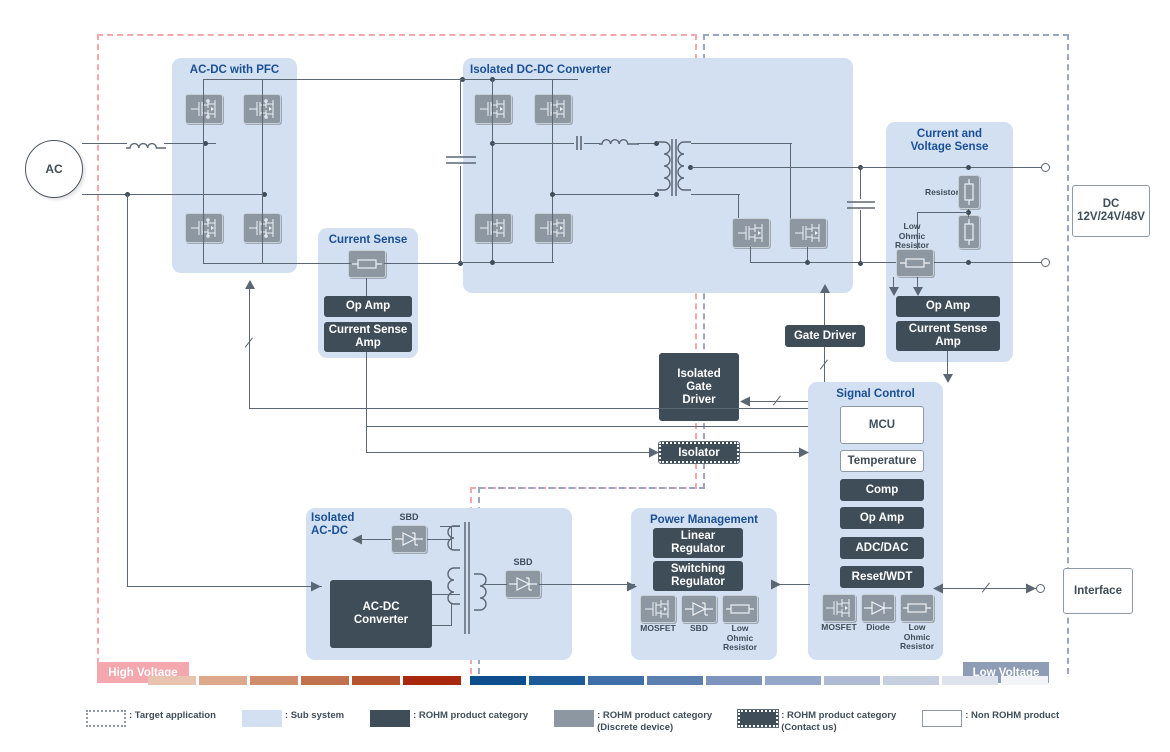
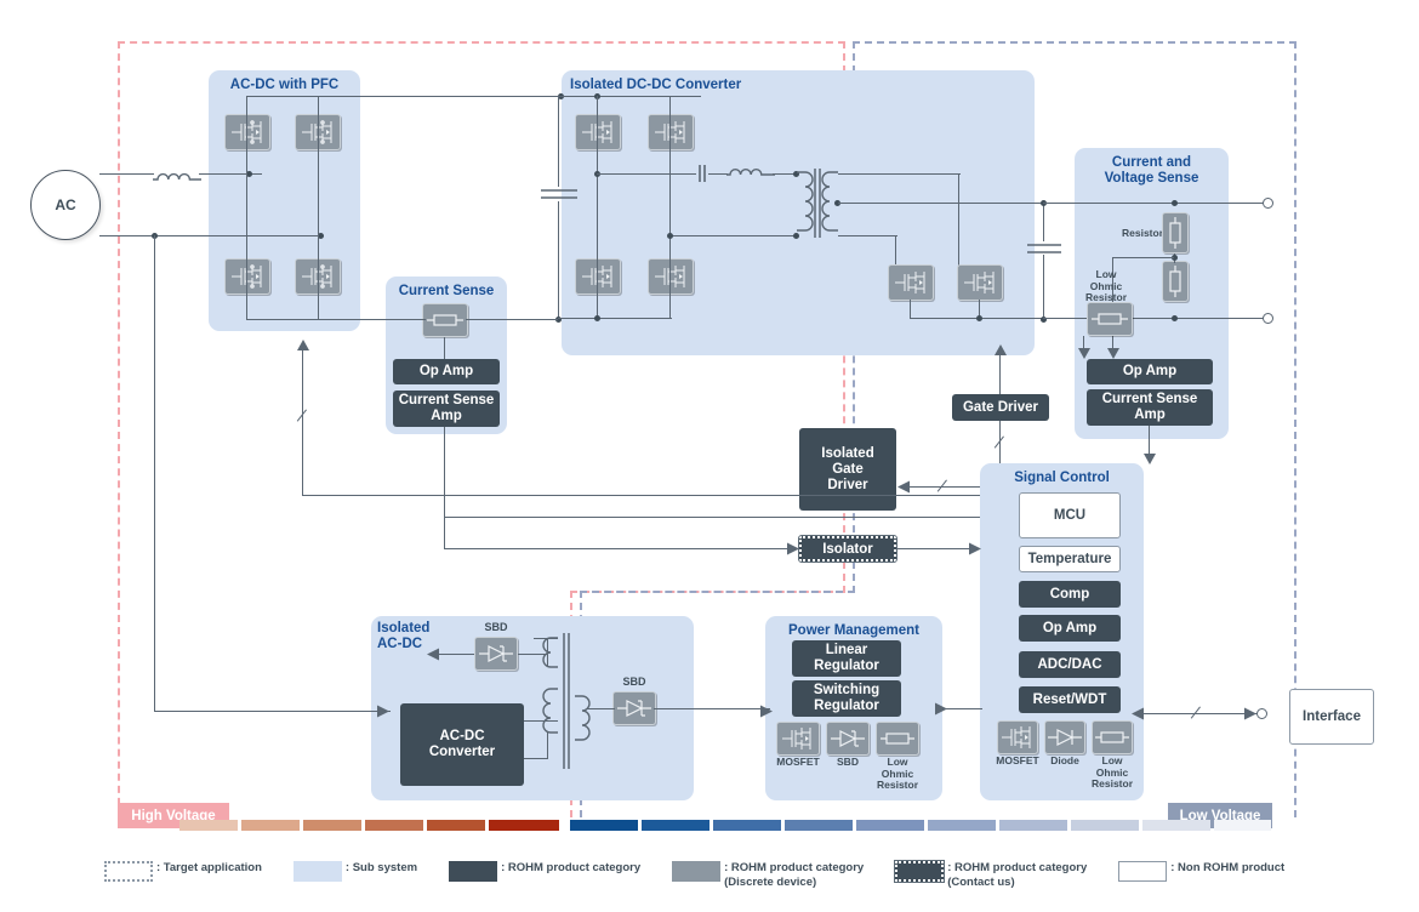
  AC-DC with PFC
  Isolated DC-DC Converter
  Current Sense
  Current and
  Voltage Sense
  Signal Control
  Power Management
  Isolated
  AC-DC
  AC
  Op Amp
  Current Sense
  Amp
  Resisto
  Low
  Ohmic
  Resistor
  Op Amp
  Current Sense
  Amp
- DC
- 12V/24V/48V
  Gate Driver
  Isolated
  Gate
  Driver
  Isolator
  MCU
  Temperature
  Comp
  Op Amp
  ADC/DAC
  Reset/WDT
  MOSFET
  Diode
  Low
  Ohmic
  Resistor
  Interface
  Linear
  Regulator
  Switching
  Regulator
  MOSFET
  SBD
  Low
  Ohmic
  Resistor
  AC-DC
  Converter
  SBD
  SBD
  High Voltage
  Low Voltage
  : Target application
  : Sub system
  : ROHM product category
  : ROHM product category
  (Discrete device)
  : ROHM product category
  (Contact us)
  : Non ROHM product
